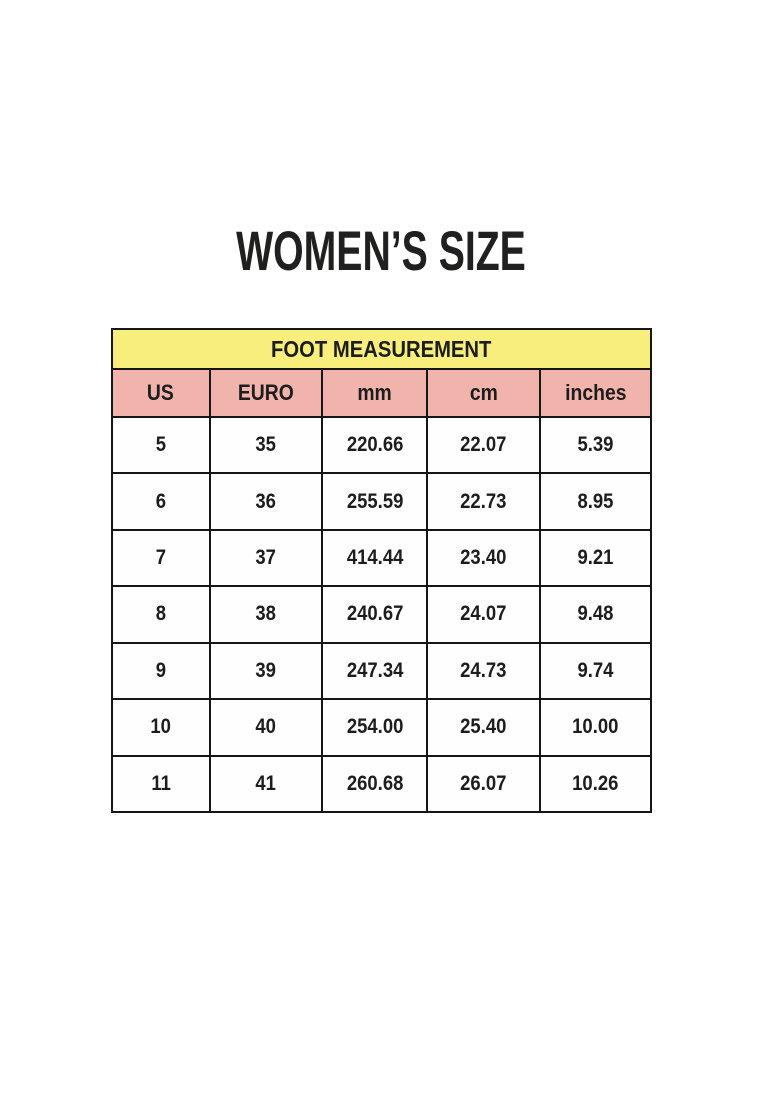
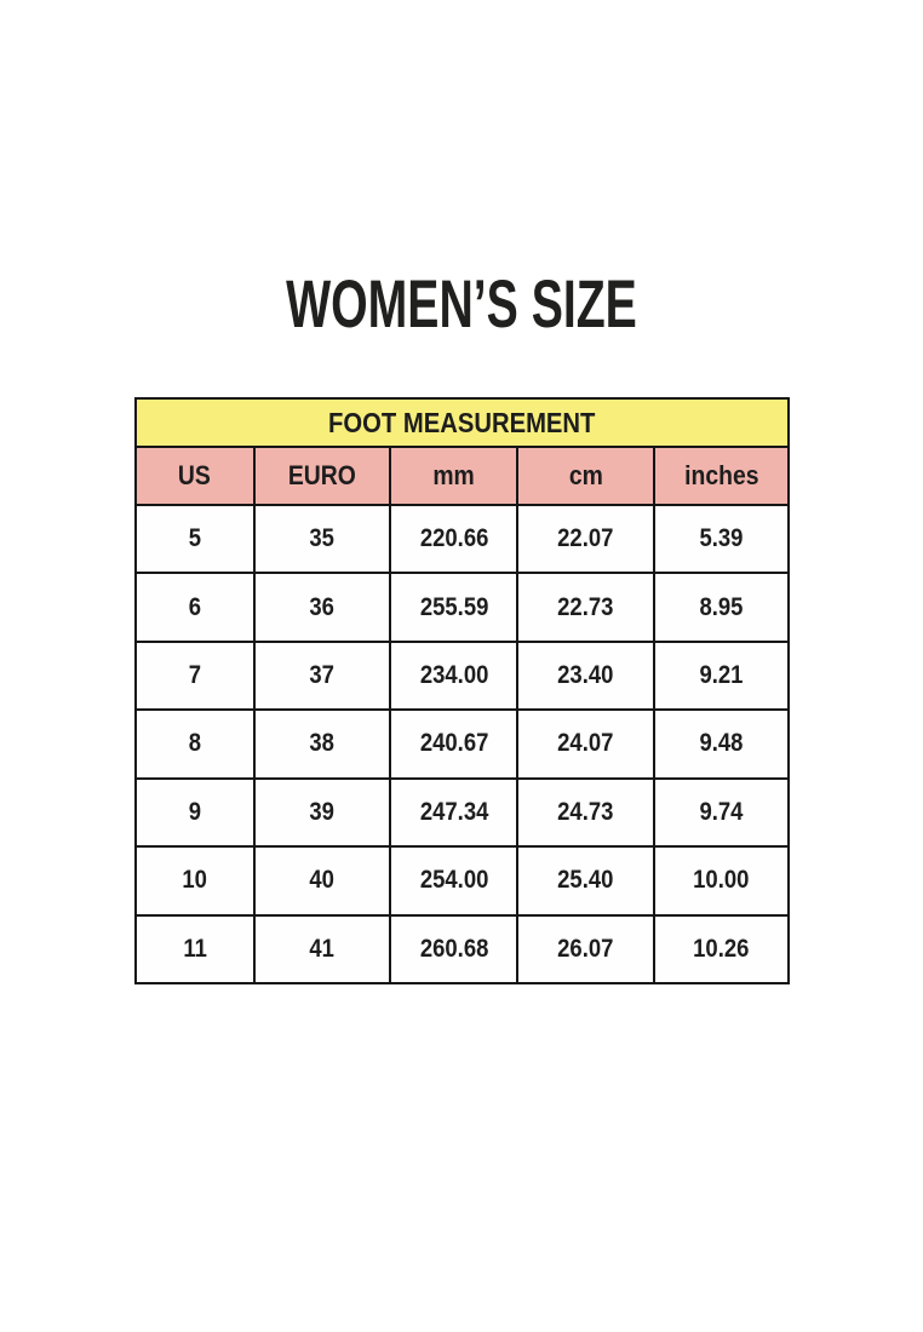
  WOMEN’S SIZE
  FOOT MEASUREMENT
  US	EURO	mm	cm	inches
  5	35	220.66	22.07	5.39
  6	36	255.59	22.73	8.95
- 7	37	414.44	23.40	9.21
+ 7	37	234.00	23.40	9.21
  8	38	240.67	24.07	9.48
  9	39	247.34	24.73	9.74
  10	40	254.00	25.40	10.00
  11	41	260.68	26.07	10.26
